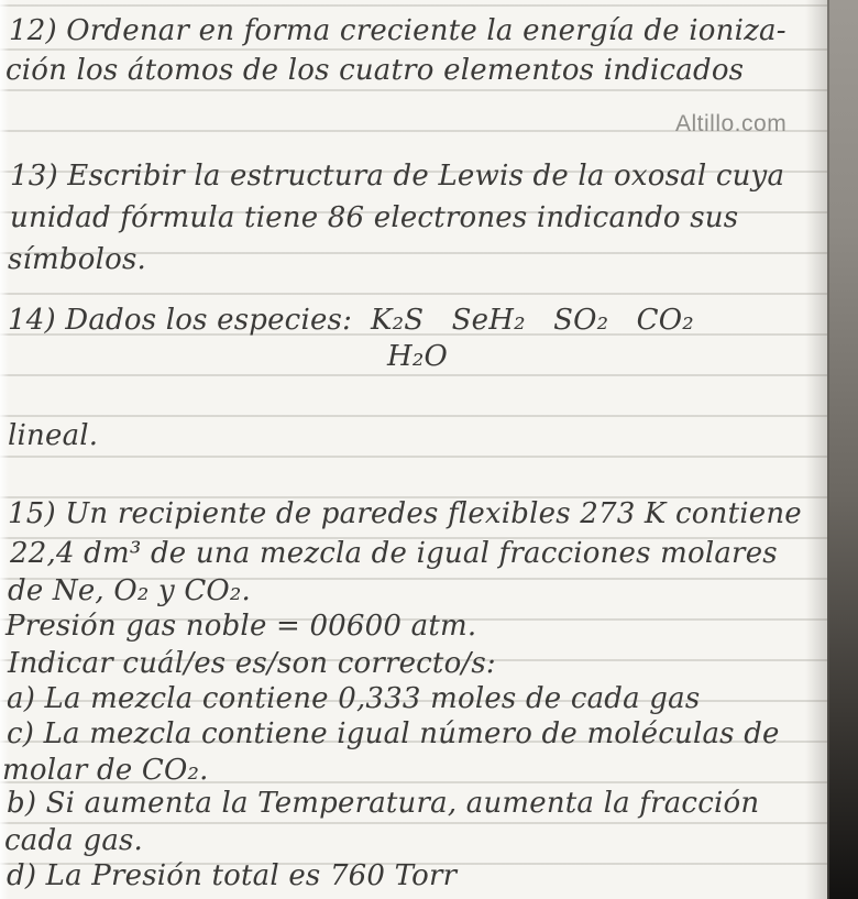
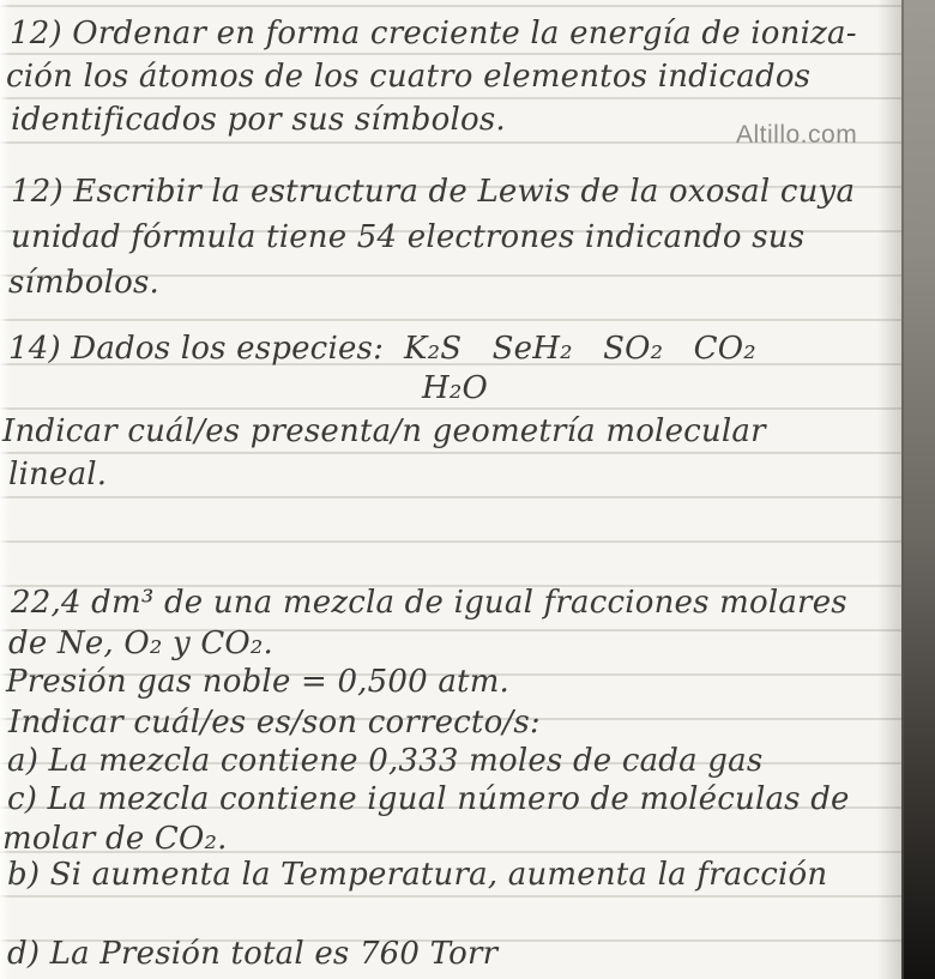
  12) Ordenar en forma creciente la energía de ioniza-
  ción los átomos de los cuatro elementos indicados
+ identificados por sus símbolos.
  Altillo.com
- 13) Escribir la estructura de Lewis de la oxosal cuya
+ 12) Escribir la estructura de Lewis de la oxosal cuya
- unidad fórmula tiene 86 electrones indicando sus
+ unidad fórmula tiene 54 electrones indicando sus
  símbolos.
  14) Dados los especies: K₂S SeH₂ SO₂ CO₂
  H₂O
+ Indicar cuál/es presenta/n geometría molecular
  lineal.
- 15) Un recipiente de paredes flexibles 273 K contiene
  22,4 dm³ de una mezcla de igual fracciones molares
  de Ne, O₂ y CO₂.
- Presión gas noble = 00600 atm.
+ Presión gas noble = 0,500 atm.
  Indicar cuál/es es/son correcto/s:
  a) La mezcla contiene 0,333 moles de cada gas
  c) La mezcla contiene igual número de moléculas de
  molar de CO₂.
  b) Si aumenta la Temperatura, aumenta la fracción
- cada gas.
  d) La Presión total es 760 Torr
